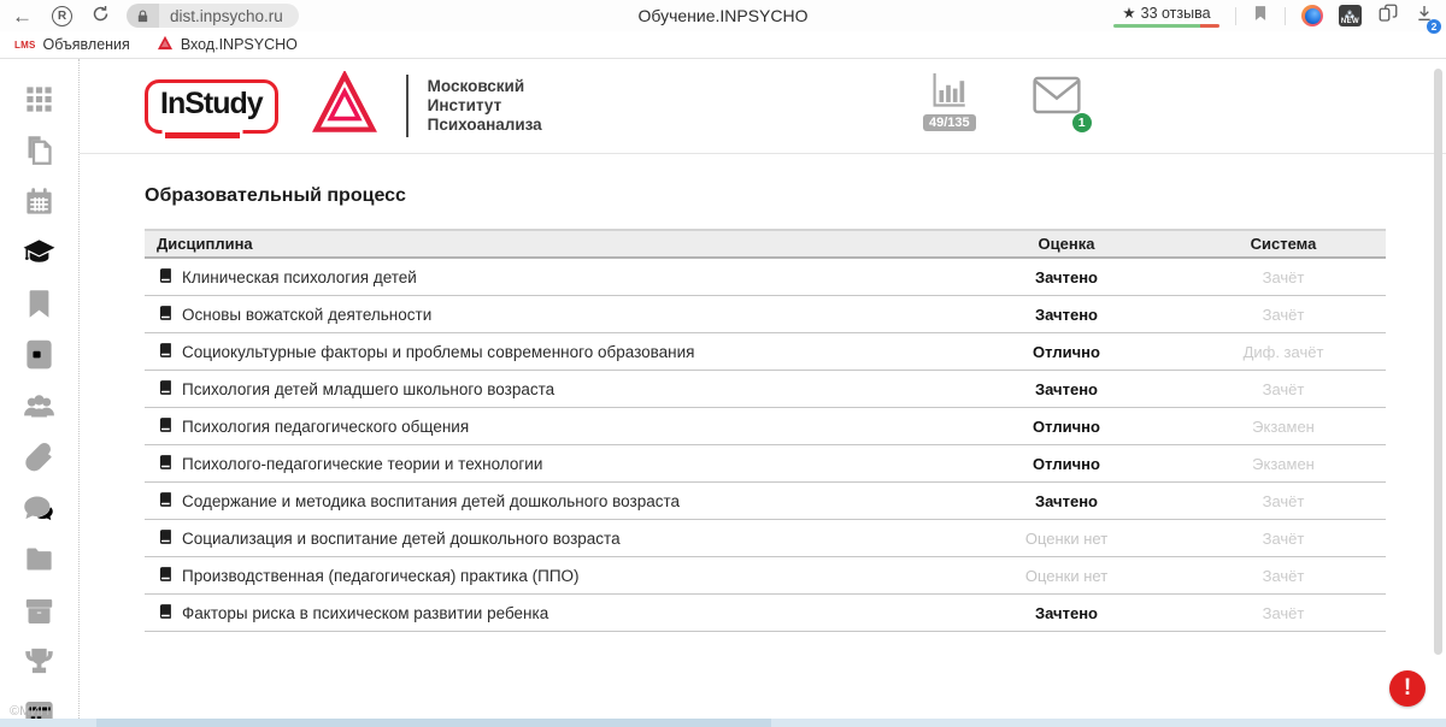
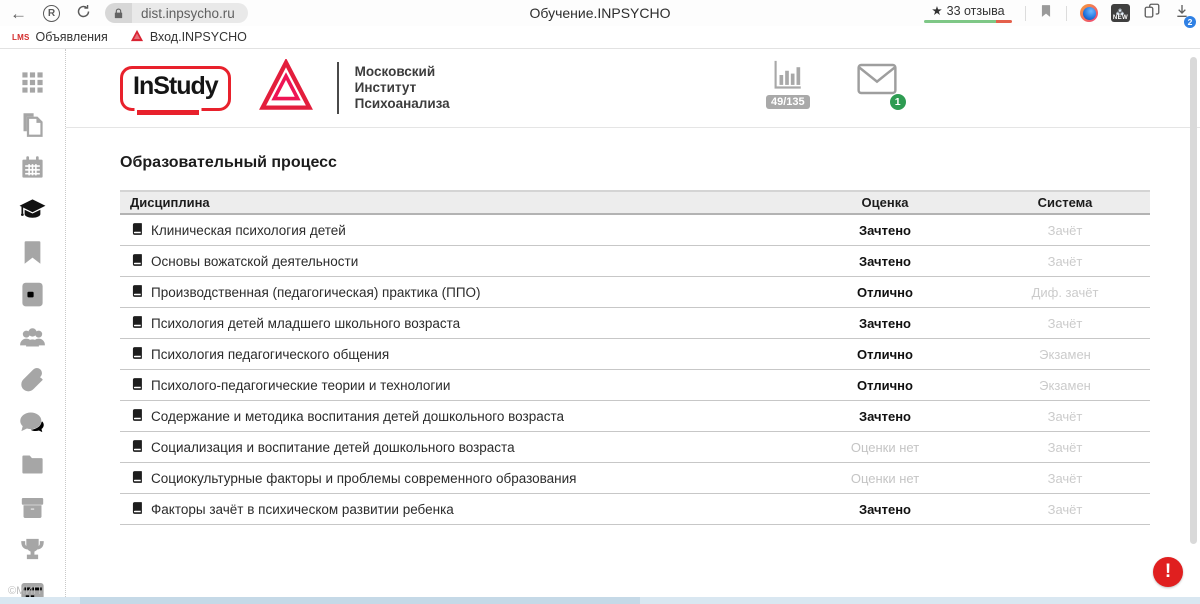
  ←
  dist.inpsycho.ru
  Обучение.INPSYCHO
  ★
  33 отзыва
  2
  LMS
  Объявления
  Вход.INPSYCHO
  ©МИП
  InStudy
  Московский
  Институт
  Психоанализа
  49/135
  1
  Образовательный процесс
  Дисциплина
  Оценка
  Система
  Клиническая психология детей
  Зачтено
  Зачёт
  Основы вожатской деятельности
  Зачтено
  Зачёт
- Социокультурные факторы и проблемы современного образования
+ Производственная (педагогическая) практика (ППО)
  Отлично
  Диф. зачёт
  Психология детей младшего школьного возраста
  Зачтено
  Зачёт
  Психология педагогического общения
  Отлично
  Экзамен
  Психолого-педагогические теории и технологии
  Отлично
  Экзамен
  Содержание и методика воспитания детей дошкольного возраста
  Зачтено
  Зачёт
  Социализация и воспитание детей дошкольного возраста
  Оценки нет
  Зачёт
- Производственная (педагогическая) практика (ППО)
+ Социокультурные факторы и проблемы современного образования
  Оценки нет
  Зачёт
- Факторы риска в психическом развитии ребенка
+ Факторы зачёт в психическом развитии ребенка
  Зачтено
  Зачёт
  !
